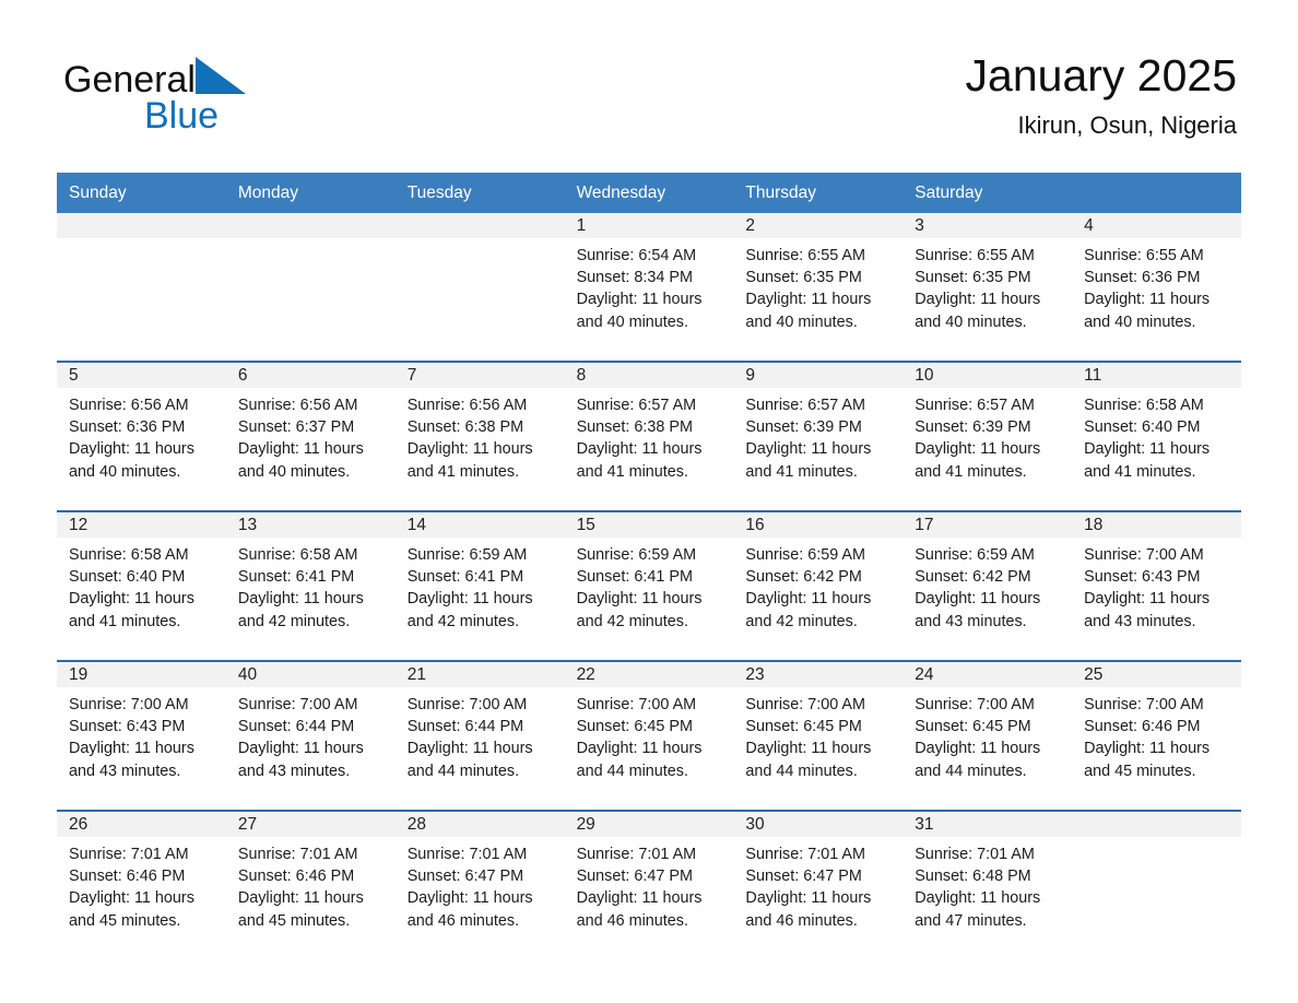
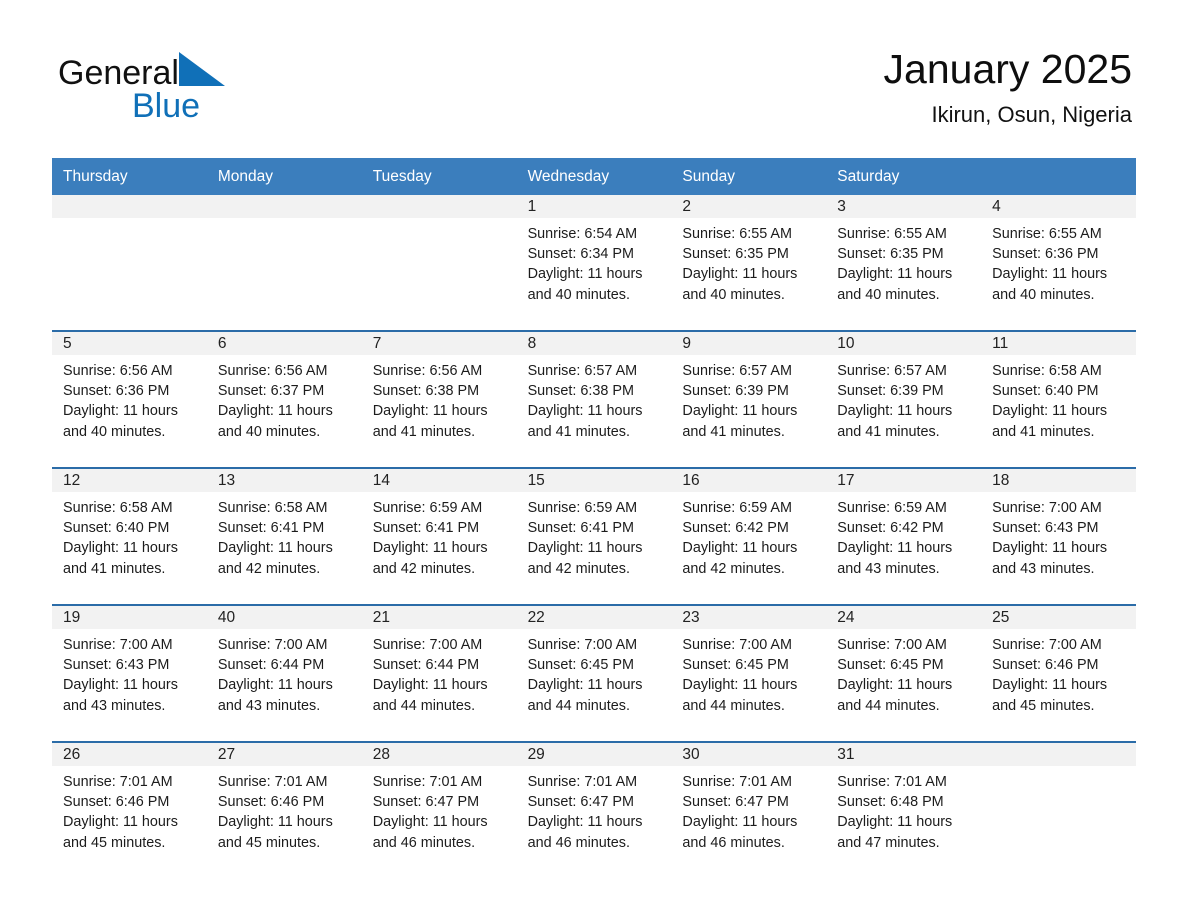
  General
  Blue
  January 2025
  Ikirun, Osun, Nigeria
- Sunday
+ Thursday
  Monday
  Tuesday
  Wednesday
- Thursday
+ Sunday
  Saturday
  1
  Sunrise: 6:54 AM
- Sunset: 8:34 PM
+ Sunset: 6:34 PM
  Daylight: 11 hours and 40 minutes.
  2
  Sunrise: 6:55 AM
  Sunset: 6:35 PM
  Daylight: 11 hours and 40 minutes.
  3
  Sunrise: 6:55 AM
  Sunset: 6:35 PM
  Daylight: 11 hours and 40 minutes.
  4
  Sunrise: 6:55 AM
  Sunset: 6:36 PM
  Daylight: 11 hours and 40 minutes.
  5
  Sunrise: 6:56 AM
  Sunset: 6:36 PM
  Daylight: 11 hours and 40 minutes.
  6
  Sunrise: 6:56 AM
  Sunset: 6:37 PM
  Daylight: 11 hours and 40 minutes.
  7
  Sunrise: 6:56 AM
  Sunset: 6:38 PM
  Daylight: 11 hours and 41 minutes.
  8
  Sunrise: 6:57 AM
  Sunset: 6:38 PM
  Daylight: 11 hours and 41 minutes.
  9
  Sunrise: 6:57 AM
  Sunset: 6:39 PM
  Daylight: 11 hours and 41 minutes.
  10
  Sunrise: 6:57 AM
  Sunset: 6:39 PM
  Daylight: 11 hours and 41 minutes.
  11
  Sunrise: 6:58 AM
  Sunset: 6:40 PM
  Daylight: 11 hours and 41 minutes.
  12
  Sunrise: 6:58 AM
  Sunset: 6:40 PM
  Daylight: 11 hours and 41 minutes.
  13
  Sunrise: 6:58 AM
  Sunset: 6:41 PM
  Daylight: 11 hours and 42 minutes.
  14
  Sunrise: 6:59 AM
  Sunset: 6:41 PM
  Daylight: 11 hours and 42 minutes.
  15
  Sunrise: 6:59 AM
  Sunset: 6:41 PM
  Daylight: 11 hours and 42 minutes.
  16
  Sunrise: 6:59 AM
  Sunset: 6:42 PM
  Daylight: 11 hours and 42 minutes.
  17
  Sunrise: 6:59 AM
  Sunset: 6:42 PM
  Daylight: 11 hours and 43 minutes.
  18
  Sunrise: 7:00 AM
  Sunset: 6:43 PM
  Daylight: 11 hours and 43 minutes.
  19
  Sunrise: 7:00 AM
  Sunset: 6:43 PM
  Daylight: 11 hours and 43 minutes.
  40
  Sunrise: 7:00 AM
  Sunset: 6:44 PM
  Daylight: 11 hours and 43 minutes.
  21
  Sunrise: 7:00 AM
  Sunset: 6:44 PM
  Daylight: 11 hours and 44 minutes.
  22
  Sunrise: 7:00 AM
  Sunset: 6:45 PM
  Daylight: 11 hours and 44 minutes.
  23
  Sunrise: 7:00 AM
  Sunset: 6:45 PM
  Daylight: 11 hours and 44 minutes.
  24
  Sunrise: 7:00 AM
  Sunset: 6:45 PM
  Daylight: 11 hours and 44 minutes.
  25
  Sunrise: 7:00 AM
  Sunset: 6:46 PM
  Daylight: 11 hours and 45 minutes.
  26
  Sunrise: 7:01 AM
  Sunset: 6:46 PM
  Daylight: 11 hours and 45 minutes.
  27
  Sunrise: 7:01 AM
  Sunset: 6:46 PM
  Daylight: 11 hours and 45 minutes.
  28
  Sunrise: 7:01 AM
  Sunset: 6:47 PM
  Daylight: 11 hours and 46 minutes.
  29
  Sunrise: 7:01 AM
  Sunset: 6:47 PM
  Daylight: 11 hours and 46 minutes.
  30
  Sunrise: 7:01 AM
  Sunset: 6:47 PM
  Daylight: 11 hours and 46 minutes.
  31
  Sunrise: 7:01 AM
  Sunset: 6:48 PM
  Daylight: 11 hours and 47 minutes.
